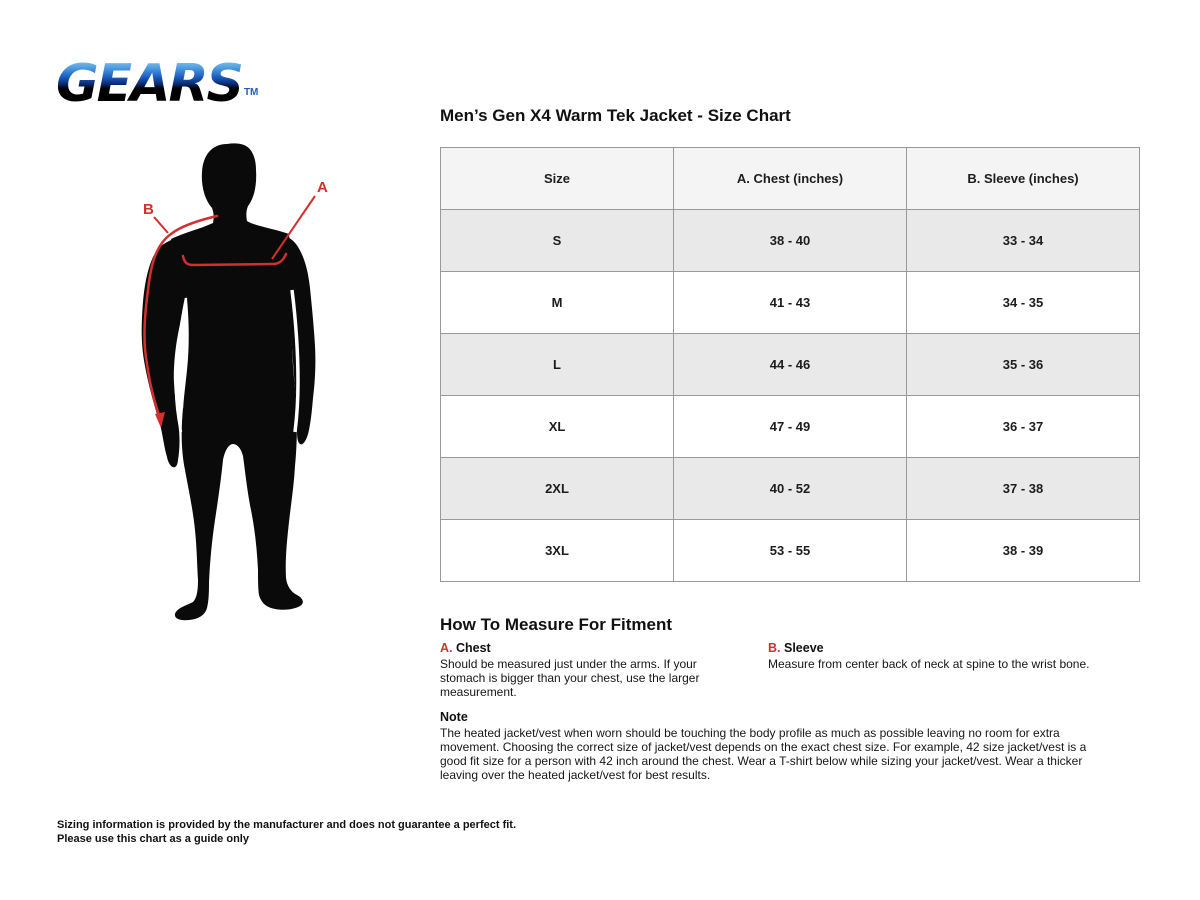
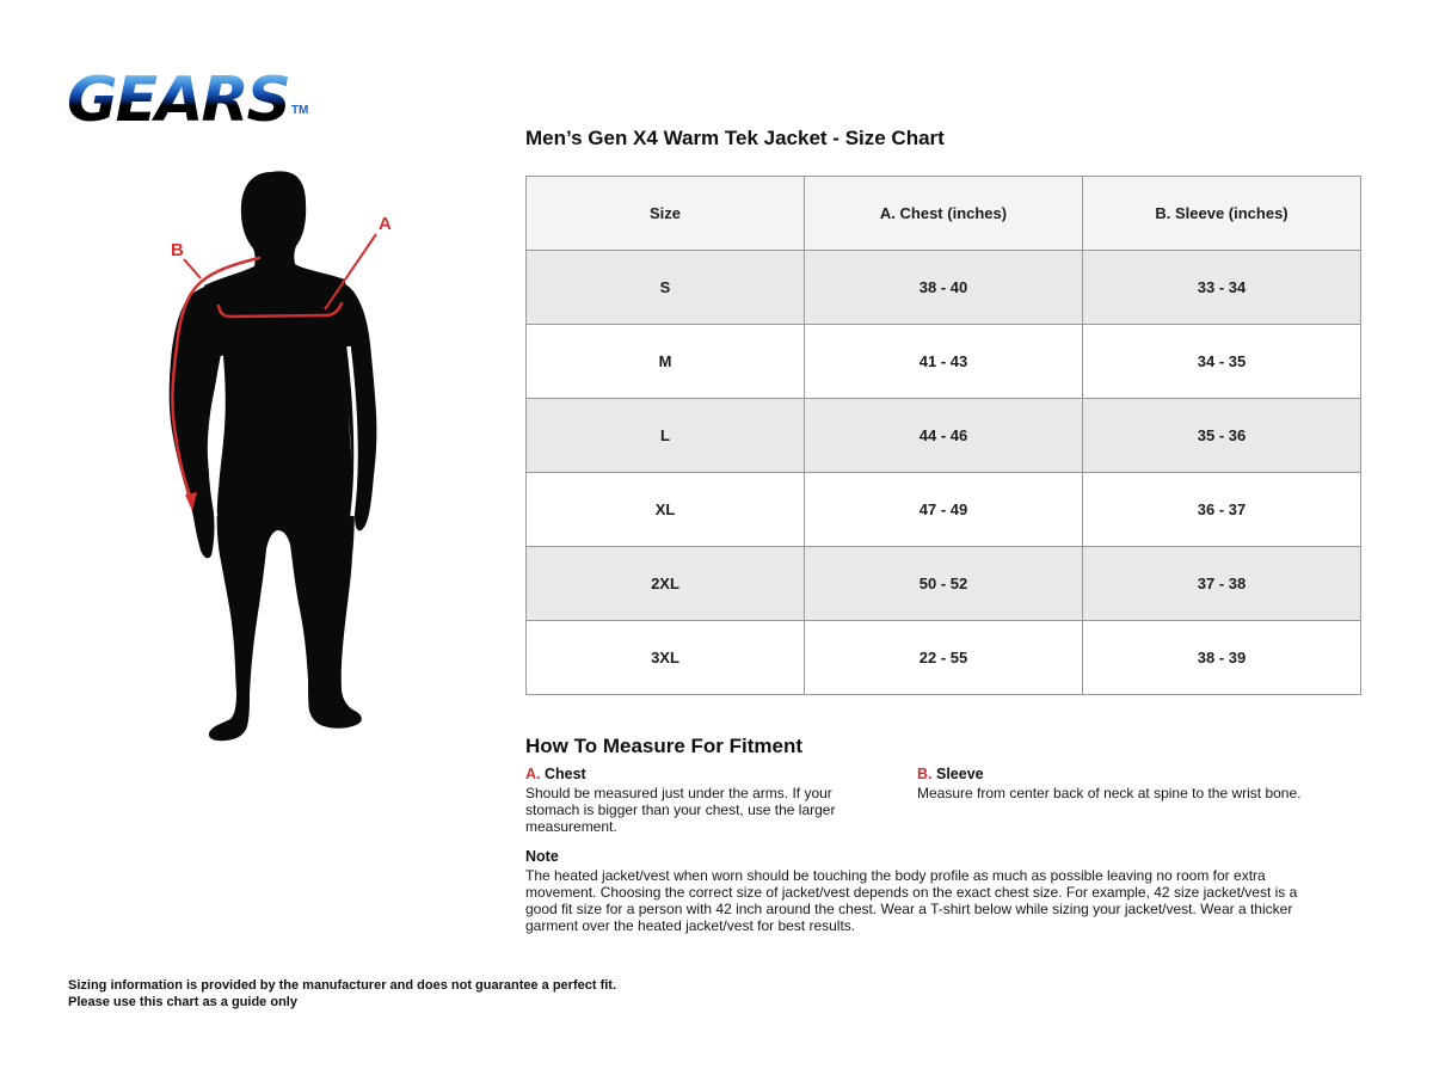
  GEARS TM
  A
  B
  Men’s Gen X4 Warm Tek Jacket - Size Chart
  Size	A. Chest (inches)	B. Sleeve (inches)
  S	38 - 40	33 - 34
  M	41 - 43	34 - 35
  L	44 - 46	35 - 36
  XL	47 - 49	36 - 37
- 2XL	40 - 52	37 - 38
+ 2XL	50 - 52	37 - 38
- 3XL	53 - 55	38 - 39
+ 3XL	22 - 55	38 - 39
  How To Measure For Fitment
  A. Chest
  Should be measured just under the arms. If your stomach is bigger than your chest, use the larger measurement.
  B. Sleeve
  Measure from center back of neck at spine to the wrist bone.
  Note
- The heated jacket/vest when worn should be touching the body profile as much as possible leaving no room for extra movement. Choosing the correct size of jacket/vest depends on the exact chest size. For example, 42 size jacket/vest is a good fit size for a person with 42 inch around the chest. Wear a T-shirt below while sizing your jacket/vest. Wear a thicker leaving over the heated jacket/vest for best results.
+ The heated jacket/vest when worn should be touching the body profile as much as possible leaving no room for extra movement. Choosing the correct size of jacket/vest depends on the exact chest size. For example, 42 size jacket/vest is a good fit size for a person with 42 inch around the chest. Wear a T-shirt below while sizing your jacket/vest. Wear a thicker garment over the heated jacket/vest for best results.
  Sizing information is provided by the manufacturer and does not guarantee a perfect fit.
  Please use this chart as a guide only
